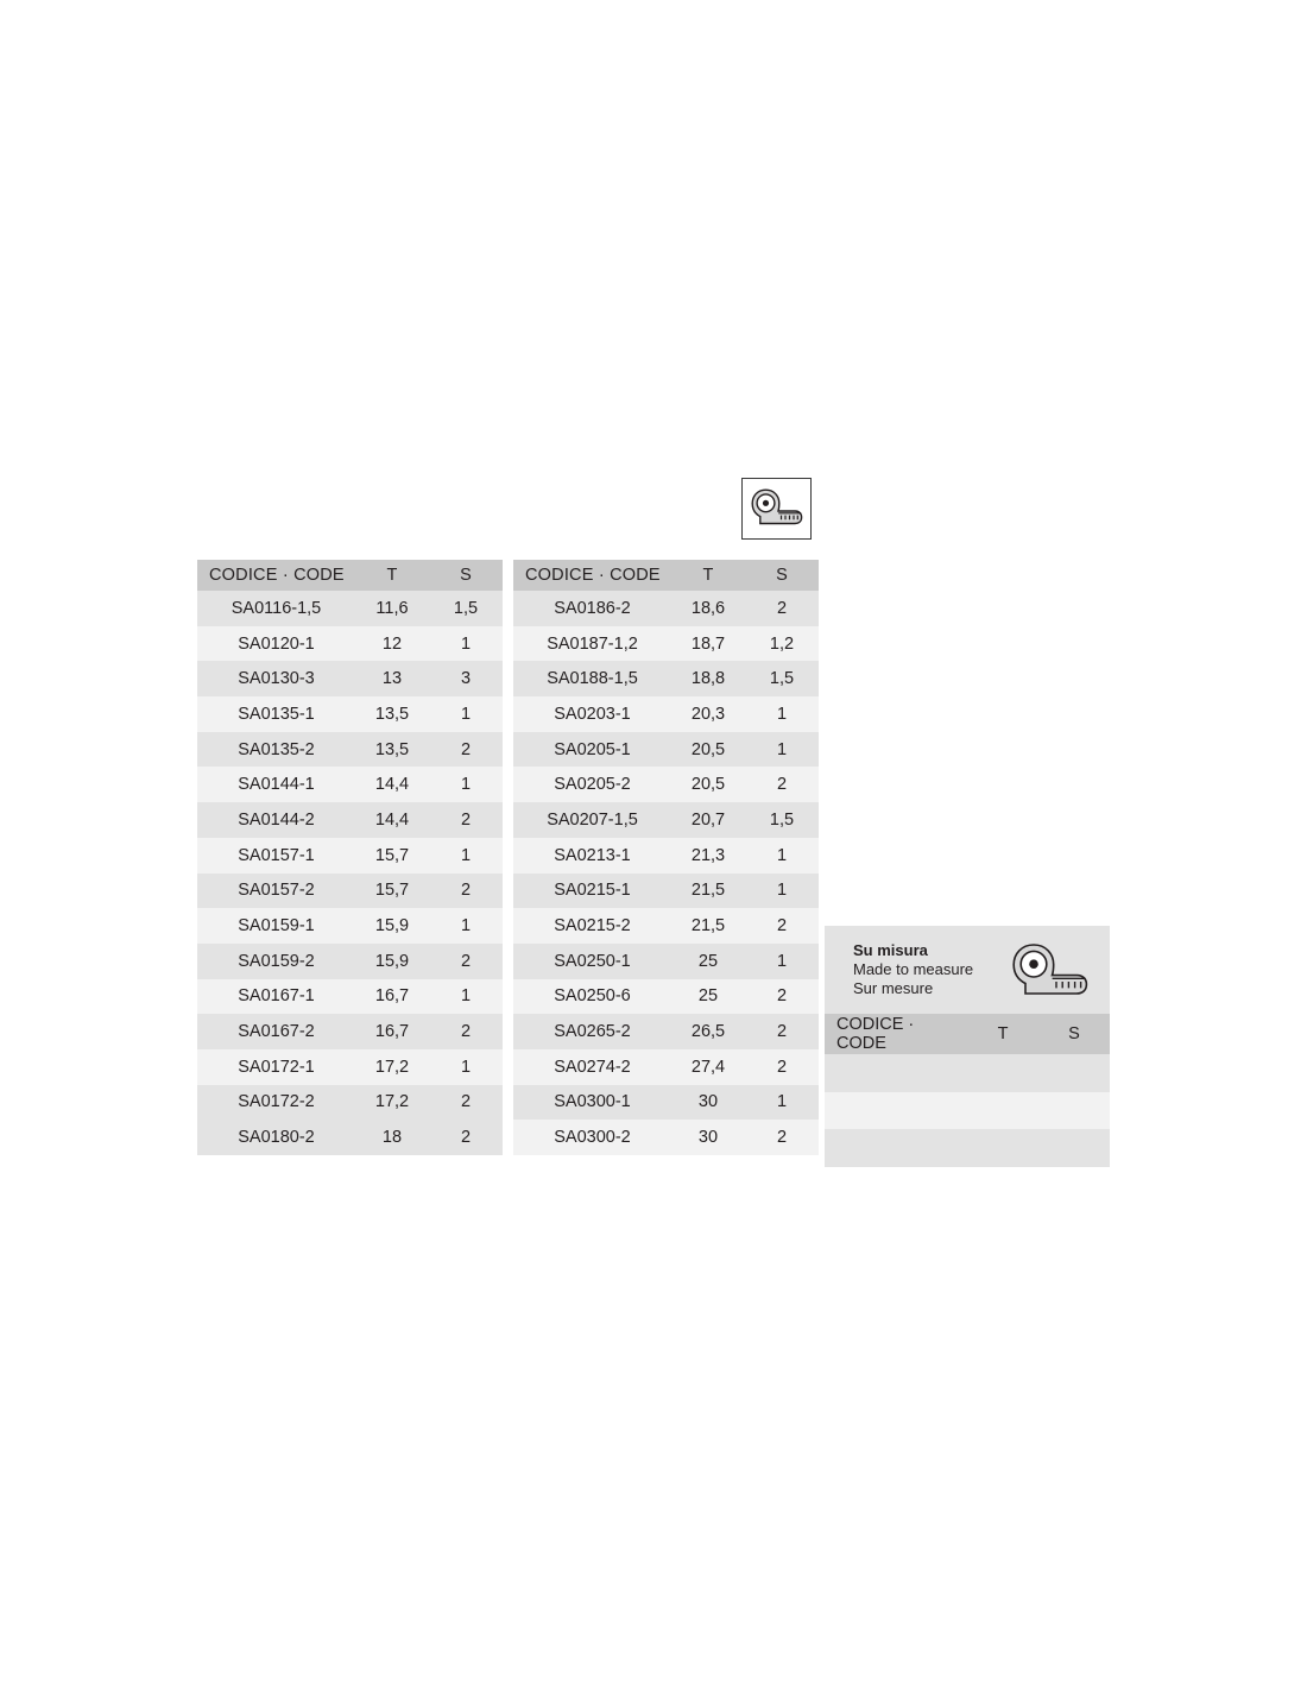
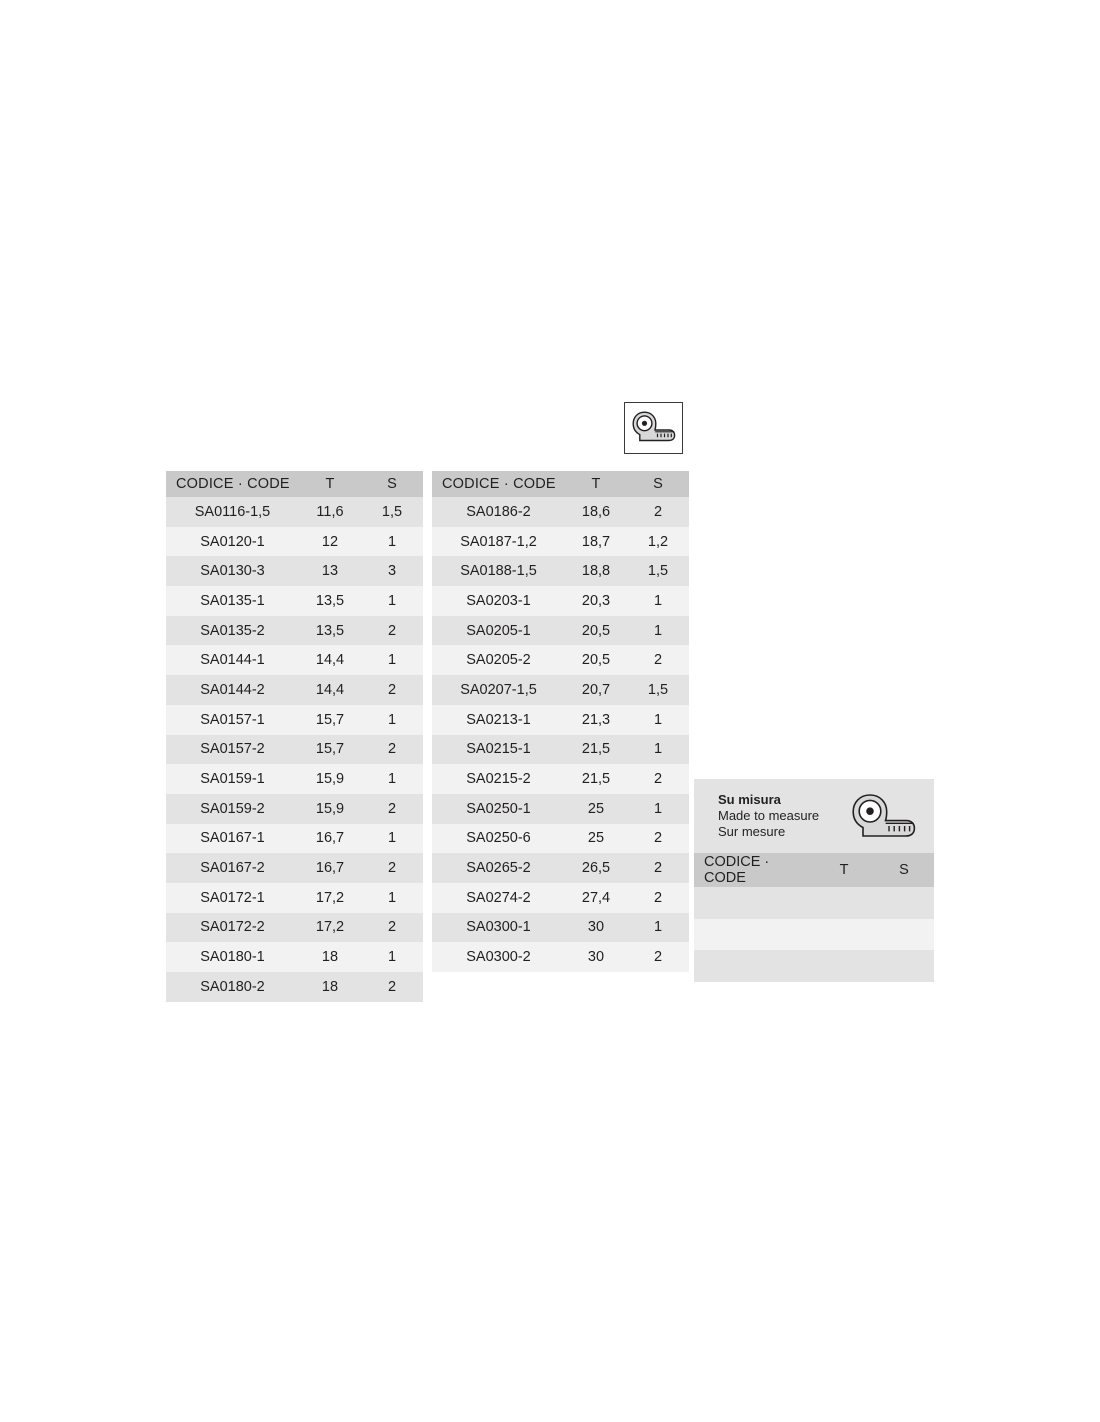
  CODICE · CODE	T	S
  SA0116-1,5	11,6	1,5
  SA0120-1	12	1
  SA0130-3	13	3
  SA0135-1	13,5	1
  SA0135-2	13,5	2
  SA0144-1	14,4	1
  SA0144-2	14,4	2
  SA0157-1	15,7	1
  SA0157-2	15,7	2
  SA0159-1	15,9	1
  SA0159-2	15,9	2
  SA0167-1	16,7	1
  SA0167-2	16,7	2
  SA0172-1	17,2	1
  SA0172-2	17,2	2
+ SA0180-1	18	1
  SA0180-2	18	2
  CODICE · CODE	T	S
  SA0186-2	18,6	2
  SA0187-1,2	18,7	1,2
  SA0188-1,5	18,8	1,5
  SA0203-1	20,3	1
  SA0205-1	20,5	1
  SA0205-2	20,5	2
  SA0207-1,5	20,7	1,5
  SA0213-1	21,3	1
  SA0215-1	21,5	1
  SA0215-2	21,5	2
  SA0250-1	25	1
  SA0250-6	25	2
  SA0265-2	26,5	2
  SA0274-2	27,4	2
  SA0300-1	30	1
  SA0300-2	30	2
  Su misura
  Made to measure
  Sur mesure
  CODICE · CODE	T	S
